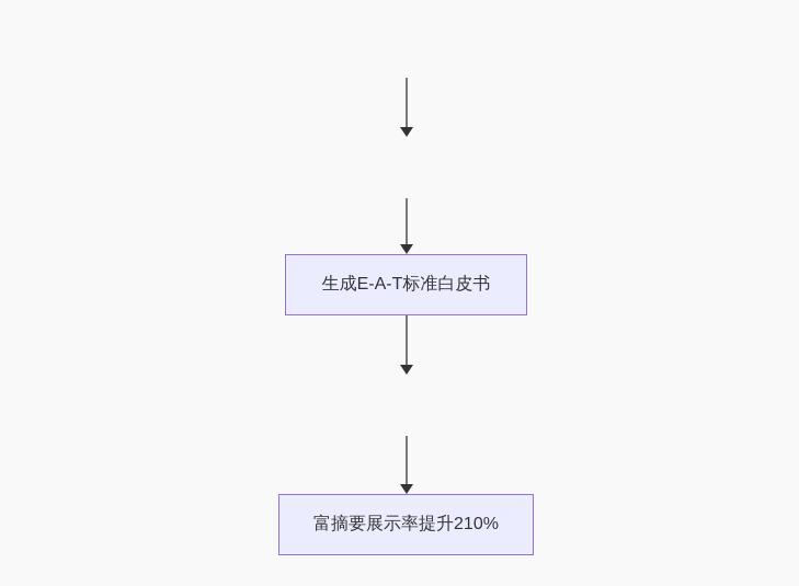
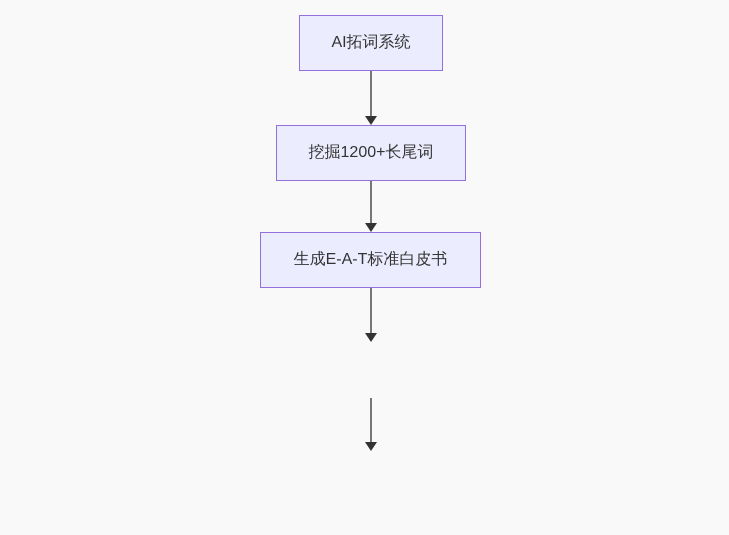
+ AI拓词系统
+ 挖掘1200+长尾词
  生成E-A-T标准白皮书
- 富摘要展示率提升210%
